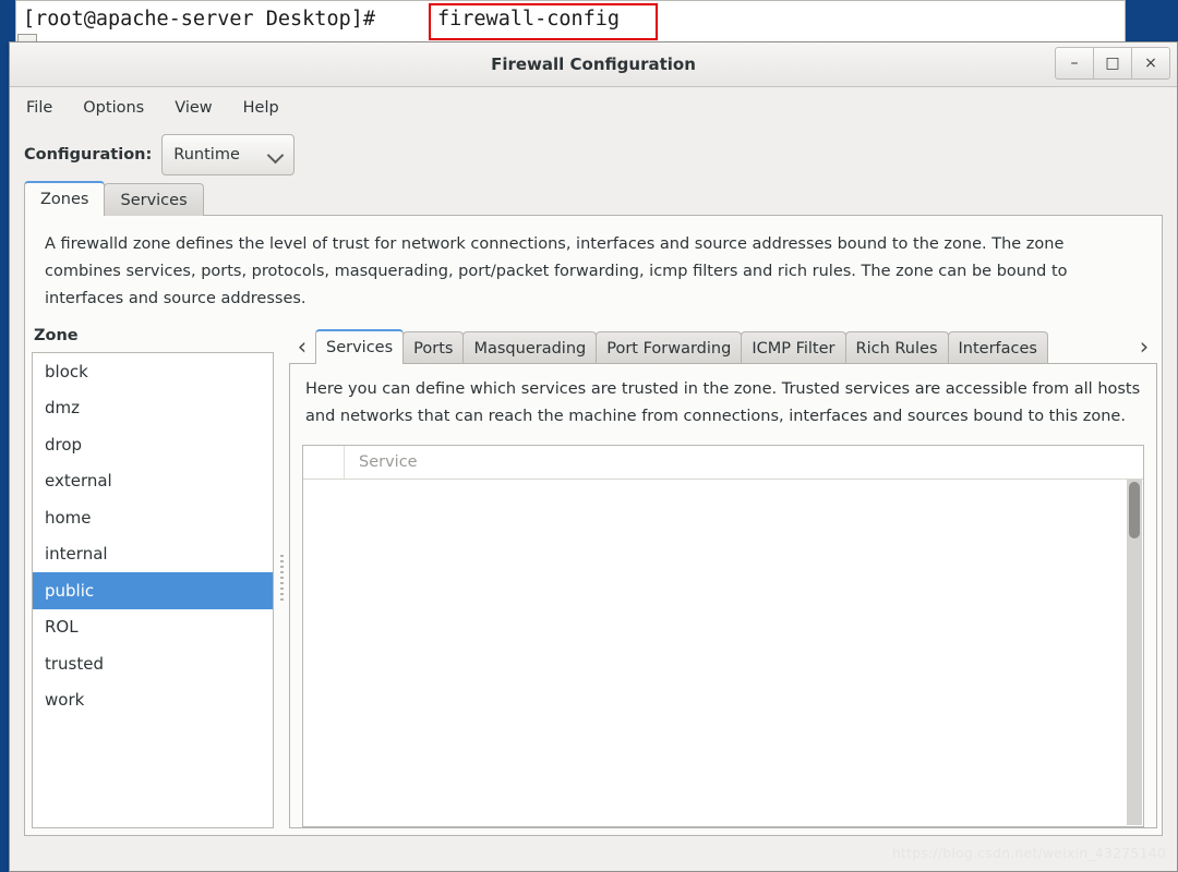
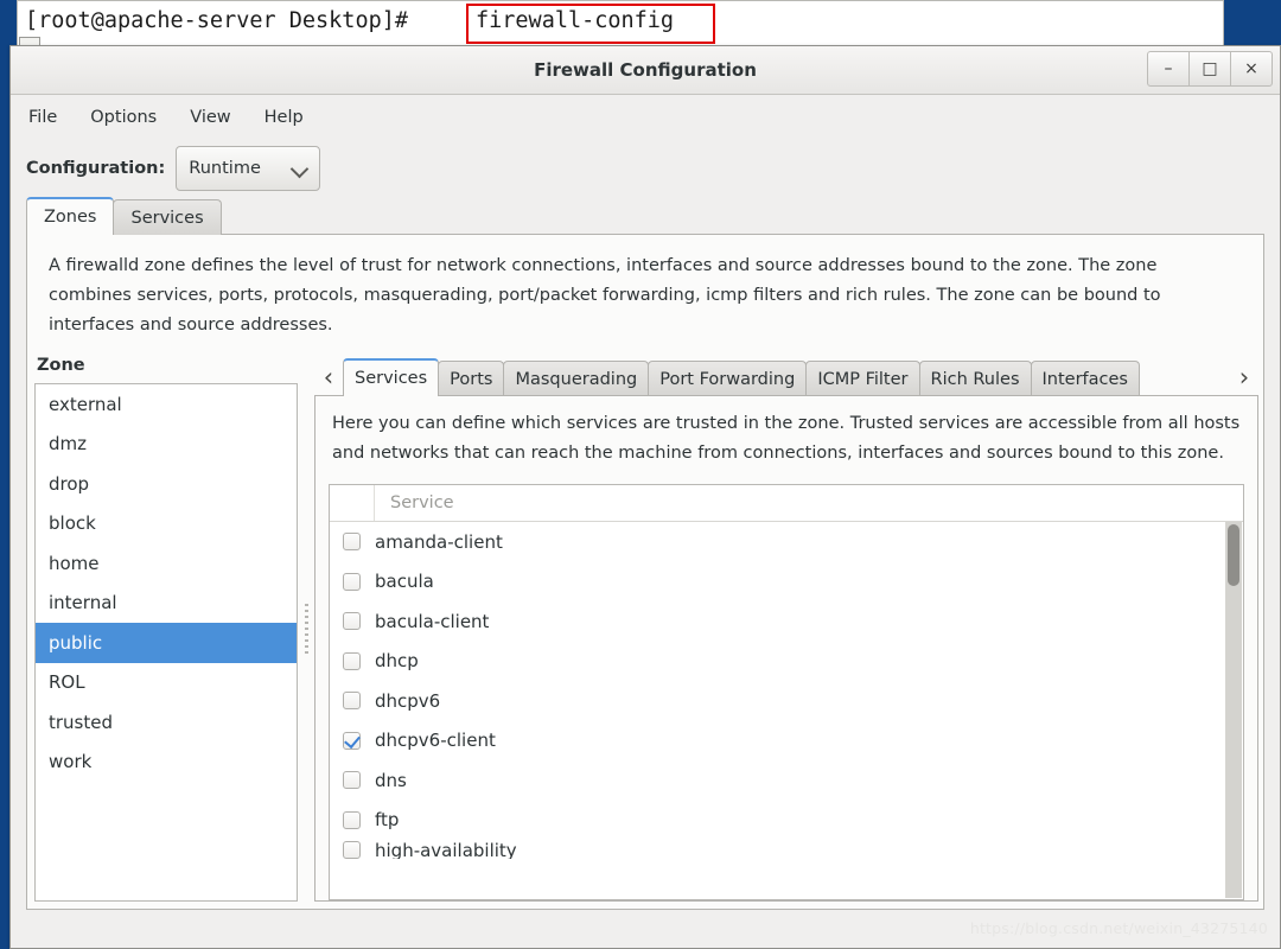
  [root@apache-server Desktop]#
  firewall-config
  Firewall Configuration
  –
  □
  ×
  File
  Options
  View
  Help
  Configuration:
  Runtime
  Zones
  Services
  A firewalld zone defines the level of trust for network connections, interfaces and source addresses bound to the zone. The zone combines services, ports, protocols, masquerading, port/packet forwarding, icmp filters and rich rules. The zone can be bound to interfaces and source addresses.
  Zone
- block
+ external
  dmz
  drop
- external
+ block
  home
  internal
  public
  ROL
  trusted
  work
  ‹
  Services
  Ports
  Masquerading
  Port Forwarding
  ICMP Filter
  Rich Rules
  Interfaces
  ›
  Here you can define which services are trusted in the zone. Trusted services are accessible from all hosts and networks that can reach the machine from connections, interfaces and sources bound to this zone.
  Service
+ amanda-client
+ bacula
+ bacula-client
+ dhcp
+ dhcpv6
+ dhcpv6-client
+ dns
+ ftp
+ high-availability
